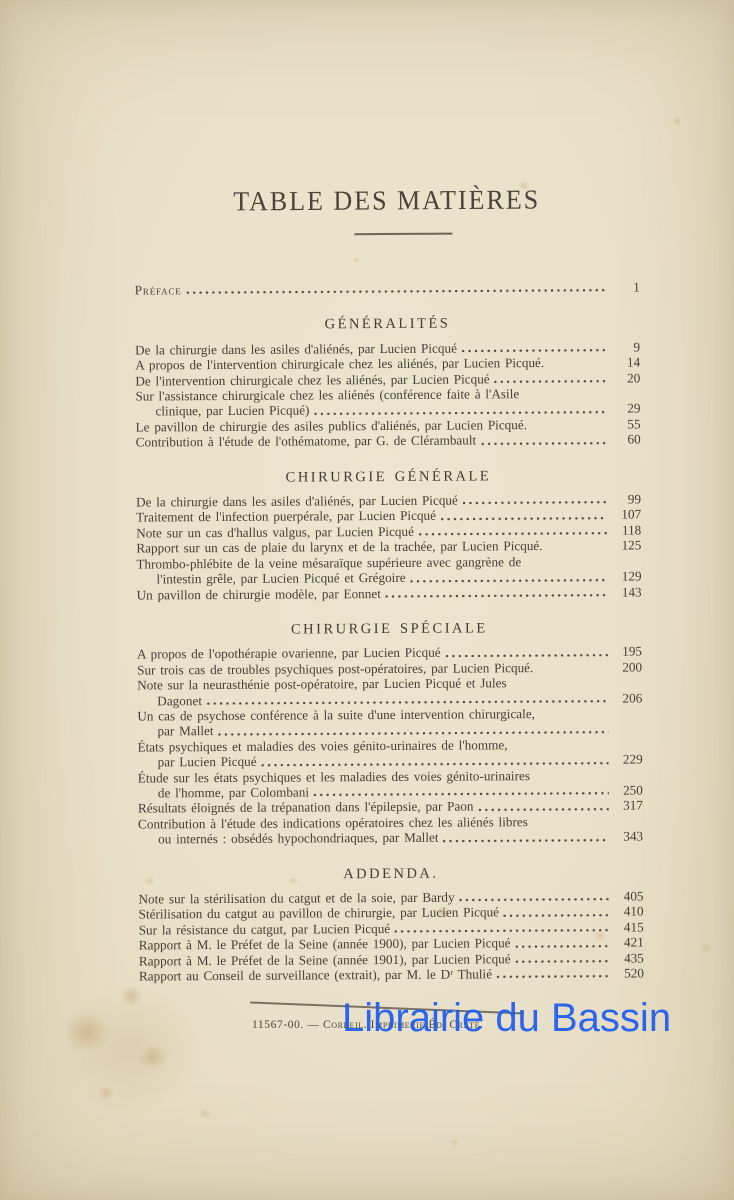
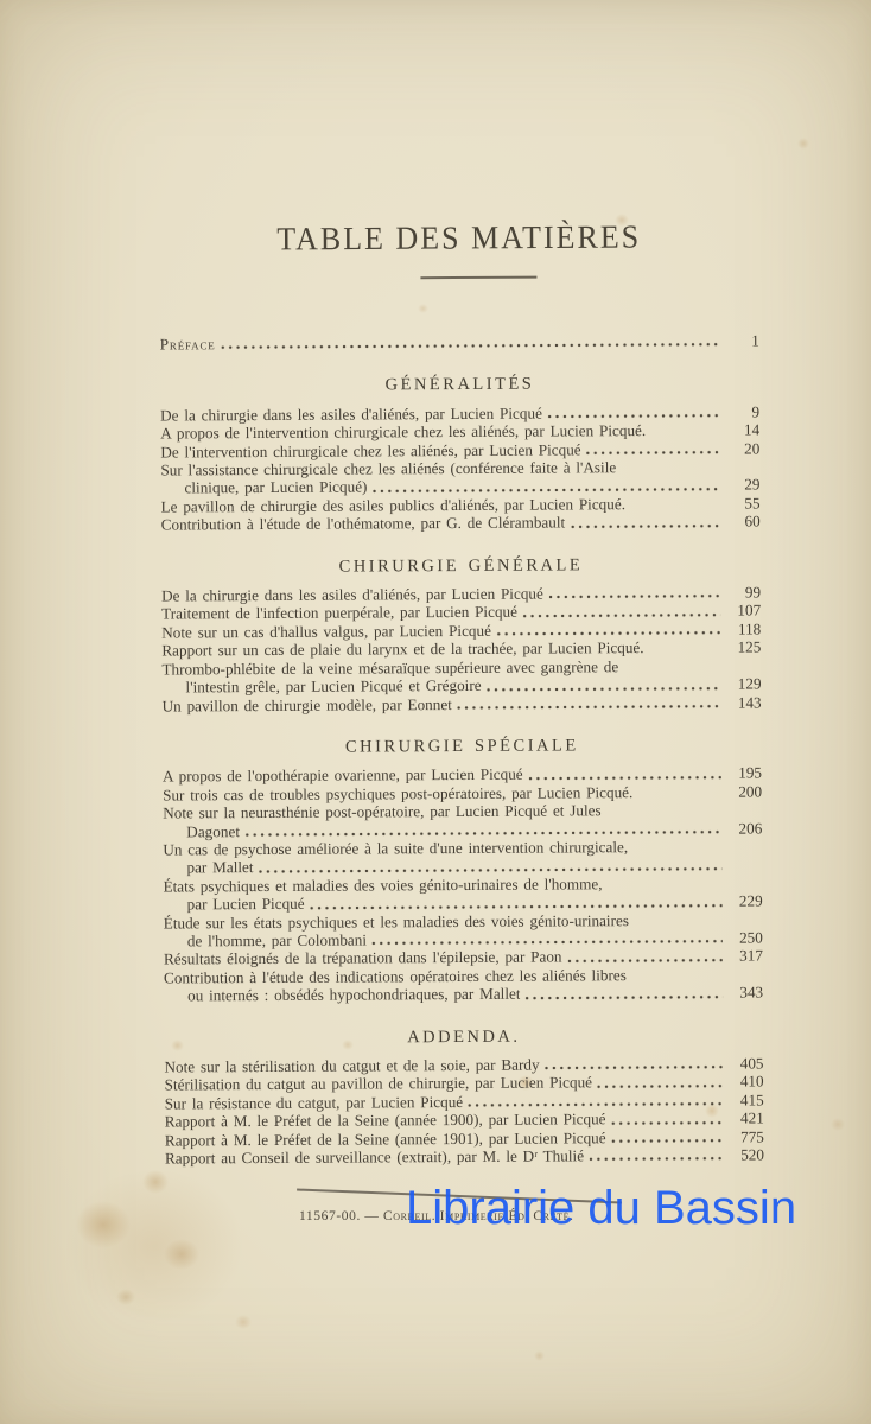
  TABLE DES MATIÈRES
  Préface
  1
  GÉNÉRALITÉS
  De la chirurgie dans les asiles d'aliénés, par Lucien Picqué
  9
  A propos de l'intervention chirurgicale chez les aliénés, par Lucien Picqué.
  14
  De l'intervention chirurgicale chez les aliénés, par Lucien Picqué
  20
  Sur l'assistance chirurgicale chez les aliénés (conférence faite à l'Asile
  clinique, par Lucien Picqué)
  29
  Le pavillon de chirurgie des asiles publics d'aliénés, par Lucien Picqué.
  55
  Contribution à l'étude de l'othématome, par G. de Clérambault
  60
  CHIRURGIE GÉNÉRALE
  De la chirurgie dans les asiles d'aliénés, par Lucien Picqué
  99
  Traitement de l'infection puerpérale, par Lucien Picqué
  107
  Note sur un cas d'hallus valgus, par Lucien Picqué
  118
  Rapport sur un cas de plaie du larynx et de la trachée, par Lucien Picqué.
  125
  Thrombo-phlébite de la veine mésaraïque supérieure avec gangrène de
  l'intestin grêle, par Lucien Picqué et Grégoire
  129
  Un pavillon de chirurgie modèle, par Eonnet
  143
  CHIRURGIE SPÉCIALE
  A propos de l'opothérapie ovarienne, par Lucien Picqué
  195
  Sur trois cas de troubles psychiques post-opératoires, par Lucien Picqué.
  200
  Note sur la neurasthénie post-opératoire, par Lucien Picqué et Jules
  Dagonet
  206
- Un cas de psychose conférence à la suite d'une intervention chirurgicale,
+ Un cas de psychose améliorée à la suite d'une intervention chirurgicale,
  par Mallet
  États psychiques et maladies des voies génito-urinaires de l'homme,
  par Lucien Picqué
  229
  Étude sur les états psychiques et les maladies des voies génito-urinaires
  de l'homme, par Colombani
  250
  Résultats éloignés de la trépanation dans l'épilepsie, par Paon
  317
  Contribution à l'étude des indications opératoires chez les aliénés libres
  ou internés : obsédés hypochondriaques, par Mallet
  343
  ADDENDA.
  Note sur la stérilisation du catgut et de la soie, par Bardy
  405
  Stérilisation du catgut au pavillon de chirurgie, par Lucien Picqué
  410
  Sur la résistance du catgut, par Lucien Picqué
  415
  Rapport à M. le Préfet de la Seine (année 1900), par Lucien Picqué
  421
  Rapport à M. le Préfet de la Seine (année 1901), par Lucien Picqué
- 435
+ 775
  Rapport au Conseil de surveillance (extrait), par M. le Dʳ Thulié
  520
  11567-00. — Corbeil. Imprimerie Éd. Crété.
  Librairie du Bassin
